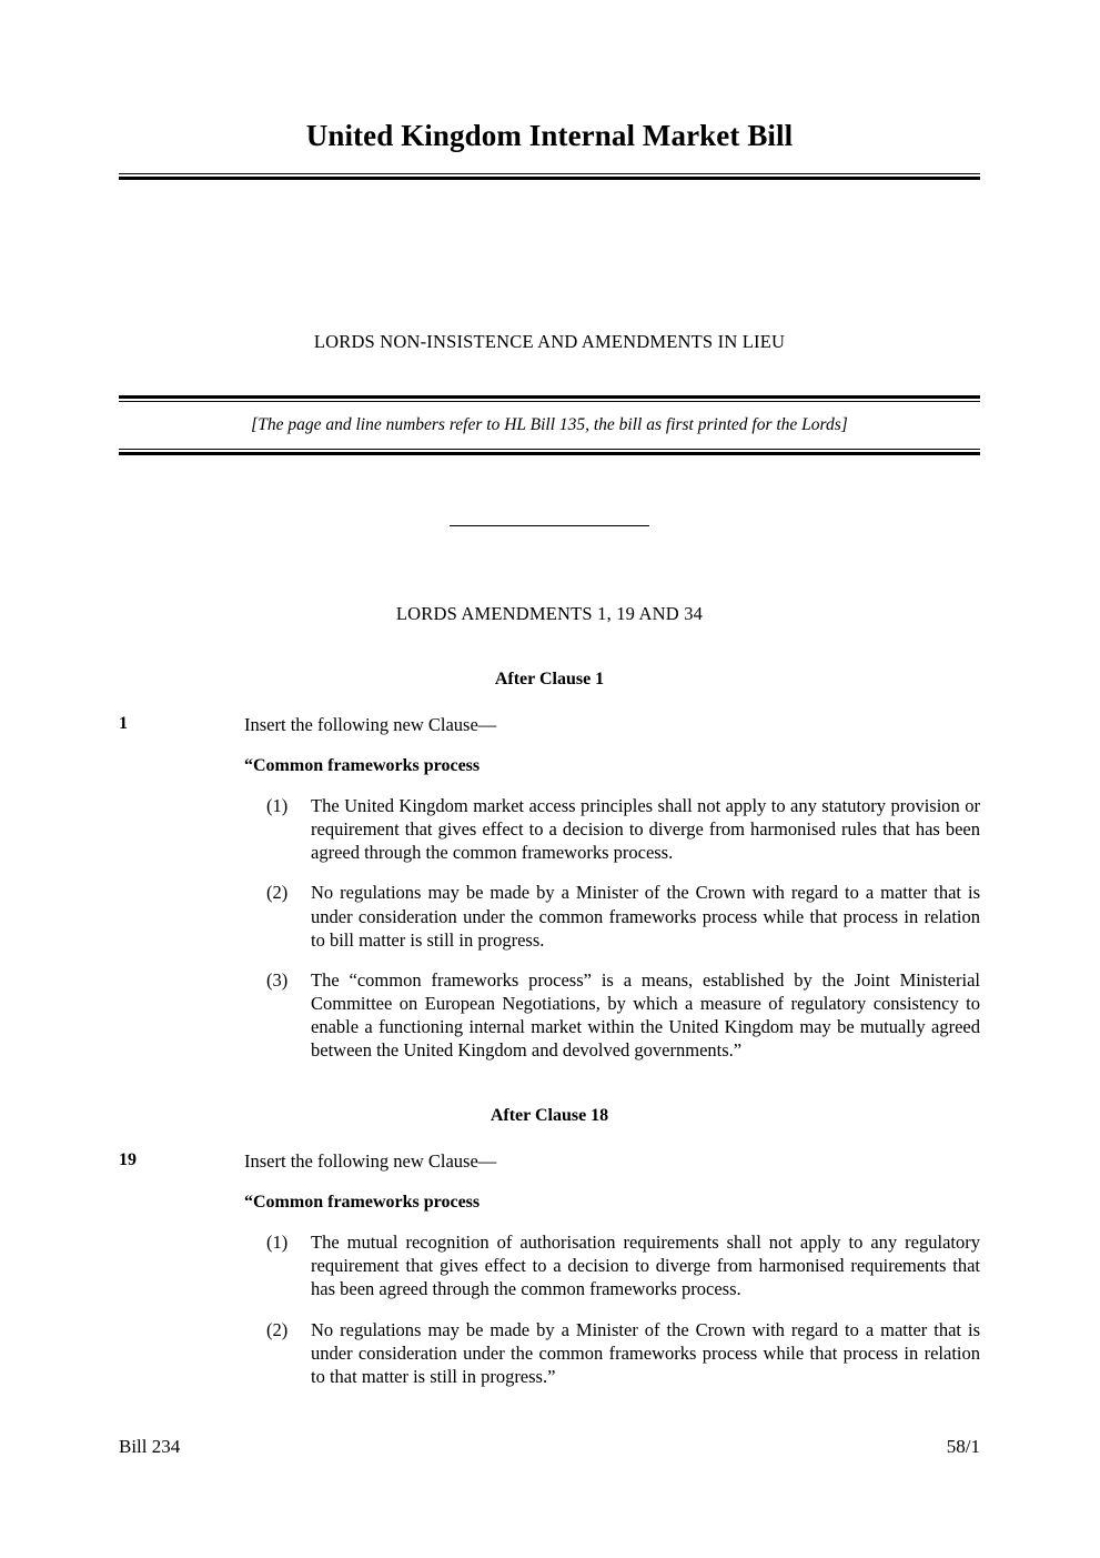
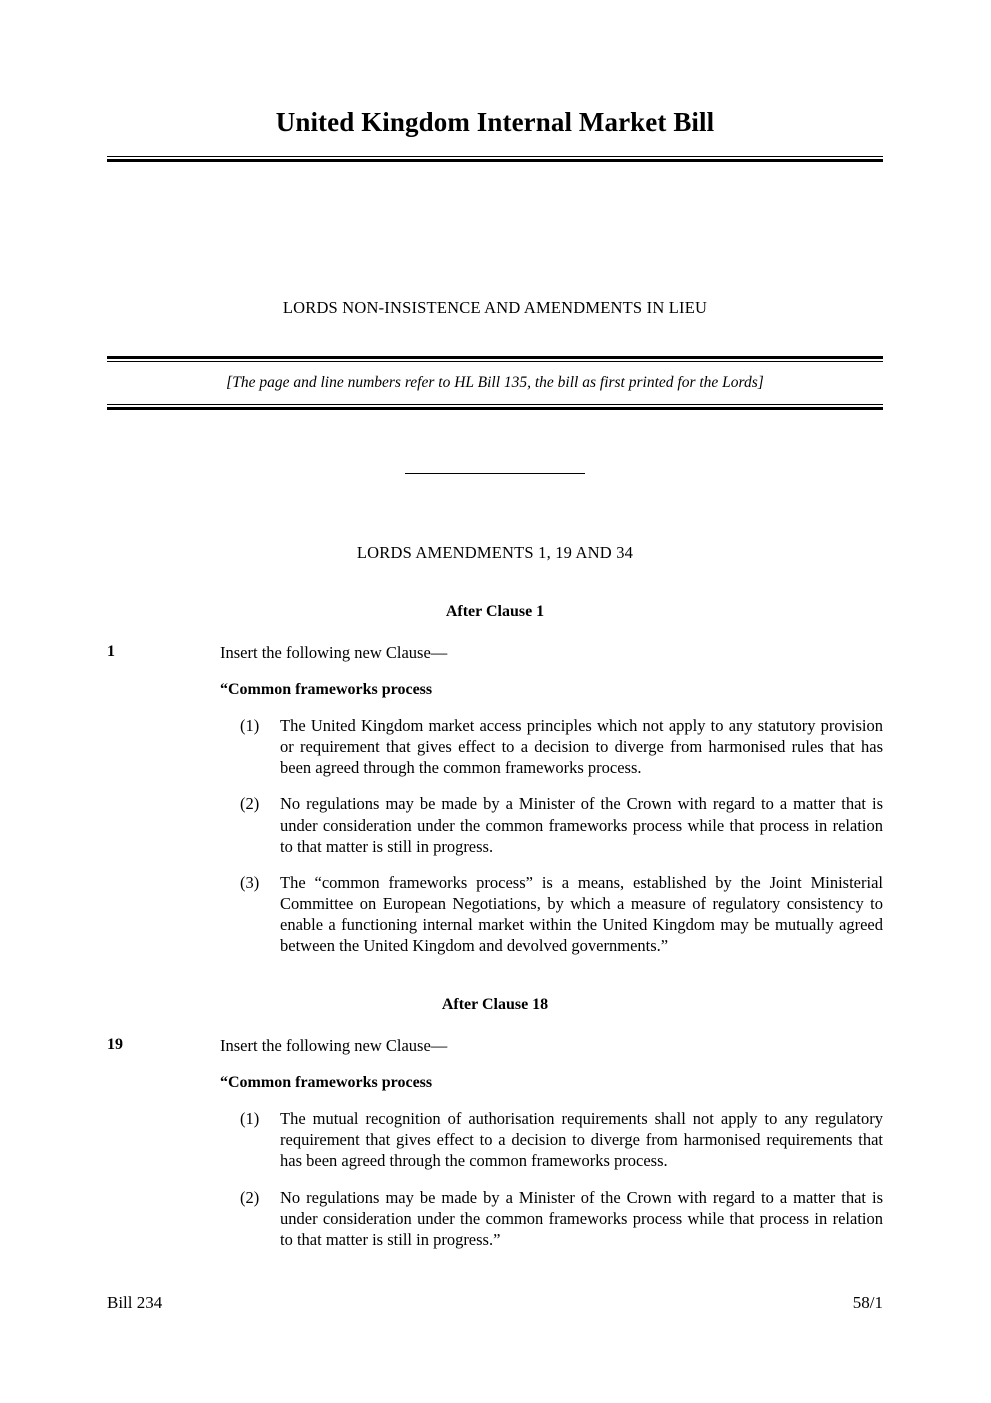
  United Kingdom Internal Market Bill
  LORDS NON-INSISTENCE AND AMENDMENTS IN LIEU
  [The page and line numbers refer to HL Bill 135, the bill as first printed for the Lords]
  LORDS AMENDMENTS 1, 19 AND 34
  After Clause 1
  1
  Insert the following new Clause—
  “Common frameworks process
  (1)
- The United Kingdom market access principles shall not apply to any statutory provision or requirement that gives effect to a decision to diverge from harmonised rules that has been agreed through the common frameworks process.
+ The United Kingdom market access principles which not apply to any statutory provision or requirement that gives effect to a decision to diverge from harmonised rules that has been agreed through the common frameworks process.
  (2)
- No regulations may be made by a Minister of the Crown with regard to a matter that is under consideration under the common frameworks process while that process in relation to bill matter is still in progress.
+ No regulations may be made by a Minister of the Crown with regard to a matter that is under consideration under the common frameworks process while that process in relation to that matter is still in progress.
  (3)
  The “common frameworks process” is a means, established by the Joint Ministerial Committee on European Negotiations, by which a measure of regulatory consistency to enable a functioning internal market within the United Kingdom may be mutually agreed between the United Kingdom and devolved governments.”
  After Clause 18
  19
  Insert the following new Clause—
  “Common frameworks process
  (1)
  The mutual recognition of authorisation requirements shall not apply to any regulatory requirement that gives effect to a decision to diverge from harmonised requirements that has been agreed through the common frameworks process.
  (2)
  No regulations may be made by a Minister of the Crown with regard to a matter that is under consideration under the common frameworks process while that process in relation to that matter is still in progress.”
  Bill 234
  58/1
